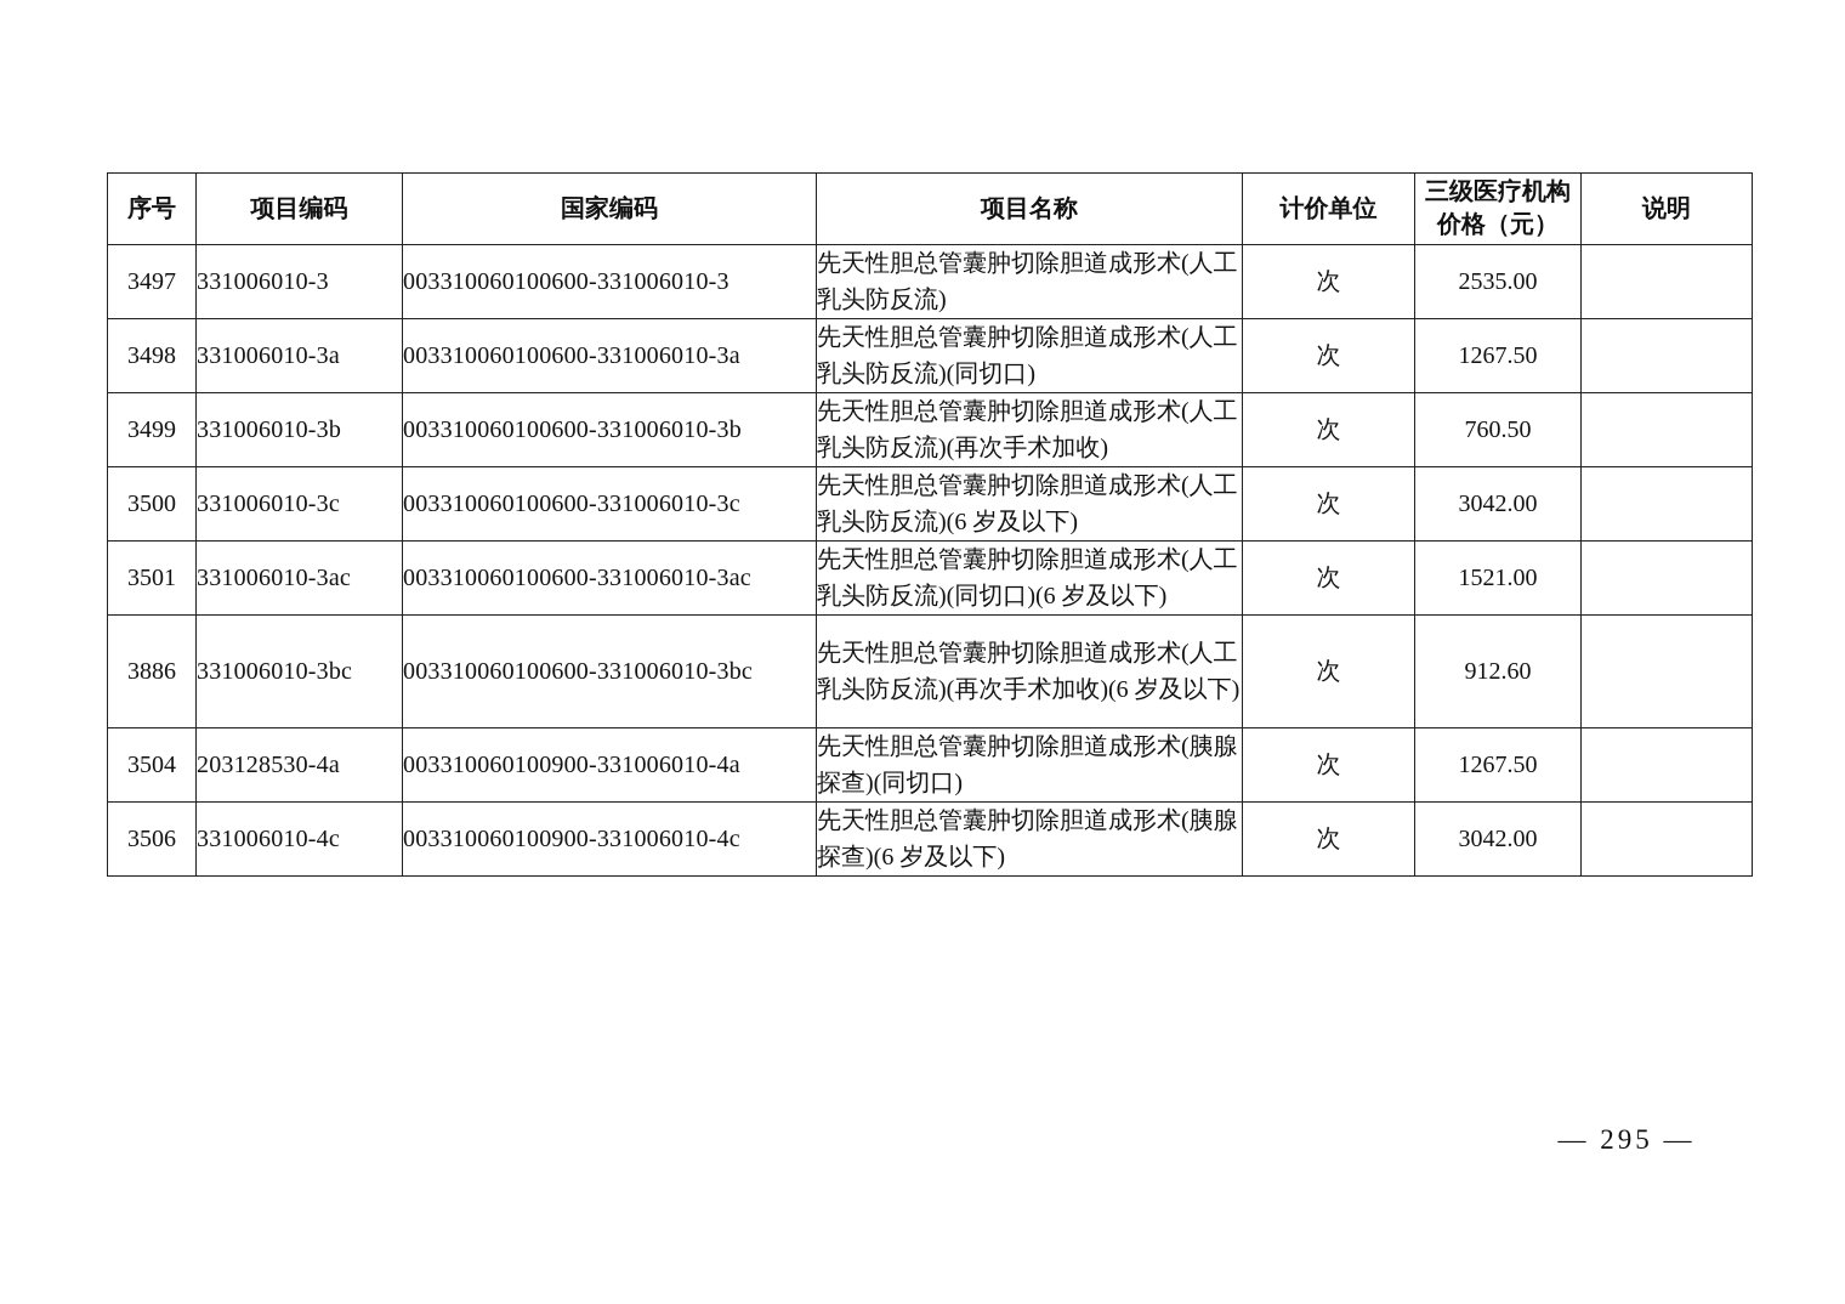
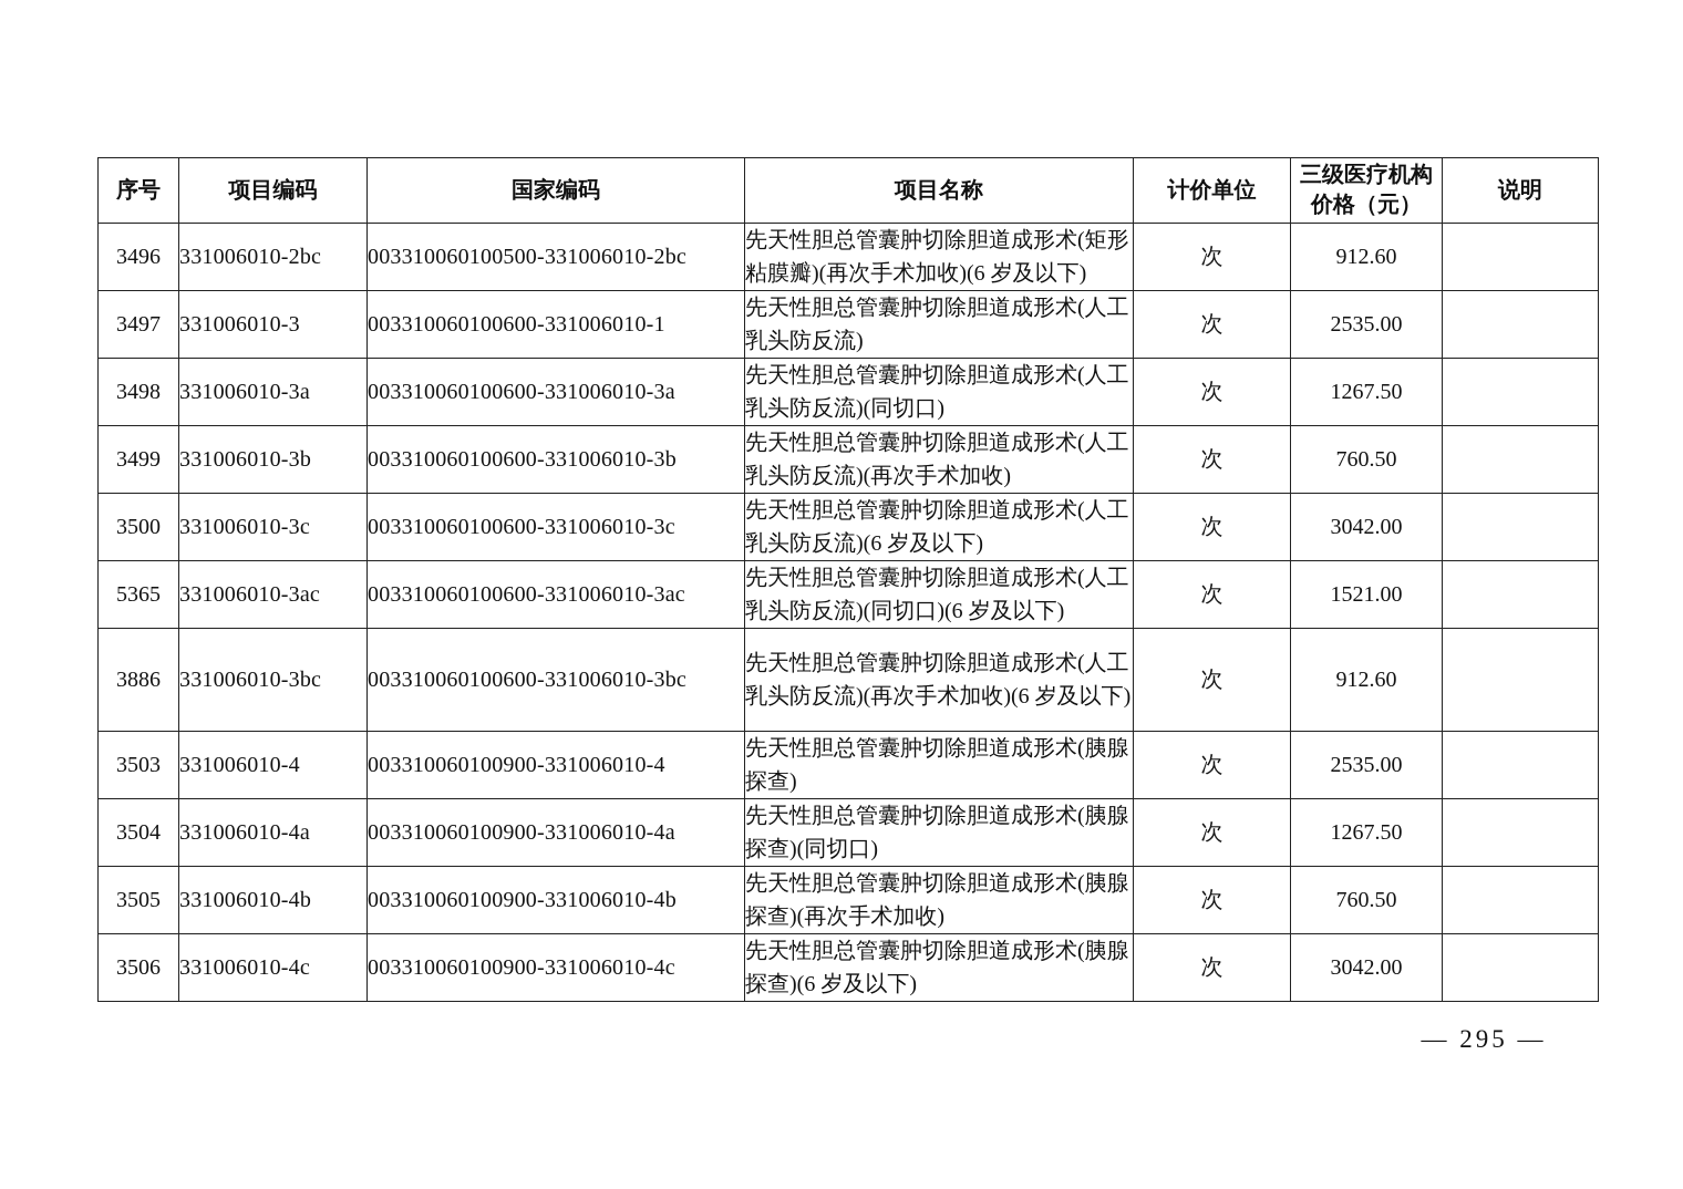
  序号	项目编码	国家编码	项目名称	计价单位	三级医疗机构 价格（元）	说明
+ 3496	331006010-2bc	003310060100500-331006010-2bc	先天性胆总管囊肿切除胆道成形术(矩形粘膜瓣)(再次手术加收)(6 岁及以下)	次	912.60
- 3497	331006010-3	003310060100600-331006010-3	先天性胆总管囊肿切除胆道成形术(人工乳头防反流)	次	2535.00
+ 3497	331006010-3	003310060100600-331006010-1	先天性胆总管囊肿切除胆道成形术(人工乳头防反流)	次	2535.00
  3498	331006010-3a	003310060100600-331006010-3a	先天性胆总管囊肿切除胆道成形术(人工乳头防反流)(同切口)	次	1267.50
  3499	331006010-3b	003310060100600-331006010-3b	先天性胆总管囊肿切除胆道成形术(人工乳头防反流)(再次手术加收)	次	760.50
  3500	331006010-3c	003310060100600-331006010-3c	先天性胆总管囊肿切除胆道成形术(人工乳头防反流)(6 岁及以下)	次	3042.00
- 3501	331006010-3ac	003310060100600-331006010-3ac	先天性胆总管囊肿切除胆道成形术(人工乳头防反流)(同切口)(6 岁及以下)	次	1521.00
+ 5365	331006010-3ac	003310060100600-331006010-3ac	先天性胆总管囊肿切除胆道成形术(人工乳头防反流)(同切口)(6 岁及以下)	次	1521.00
  3886	331006010-3bc	003310060100600-331006010-3bc	先天性胆总管囊肿切除胆道成形术(人工乳头防反流)(再次手术加收)(6 岁及以下)	次	912.60
+ 3503	331006010-4	003310060100900-331006010-4	先天性胆总管囊肿切除胆道成形术(胰腺探查)	次	2535.00
- 3504	203128530-4a	003310060100900-331006010-4a	先天性胆总管囊肿切除胆道成形术(胰腺探查)(同切口)	次	1267.50
+ 3504	331006010-4a	003310060100900-331006010-4a	先天性胆总管囊肿切除胆道成形术(胰腺探查)(同切口)	次	1267.50
+ 3505	331006010-4b	003310060100900-331006010-4b	先天性胆总管囊肿切除胆道成形术(胰腺探查)(再次手术加收)	次	760.50
  3506	331006010-4c	003310060100900-331006010-4c	先天性胆总管囊肿切除胆道成形术(胰腺探查)(6 岁及以下)	次	3042.00
  — 295 —
